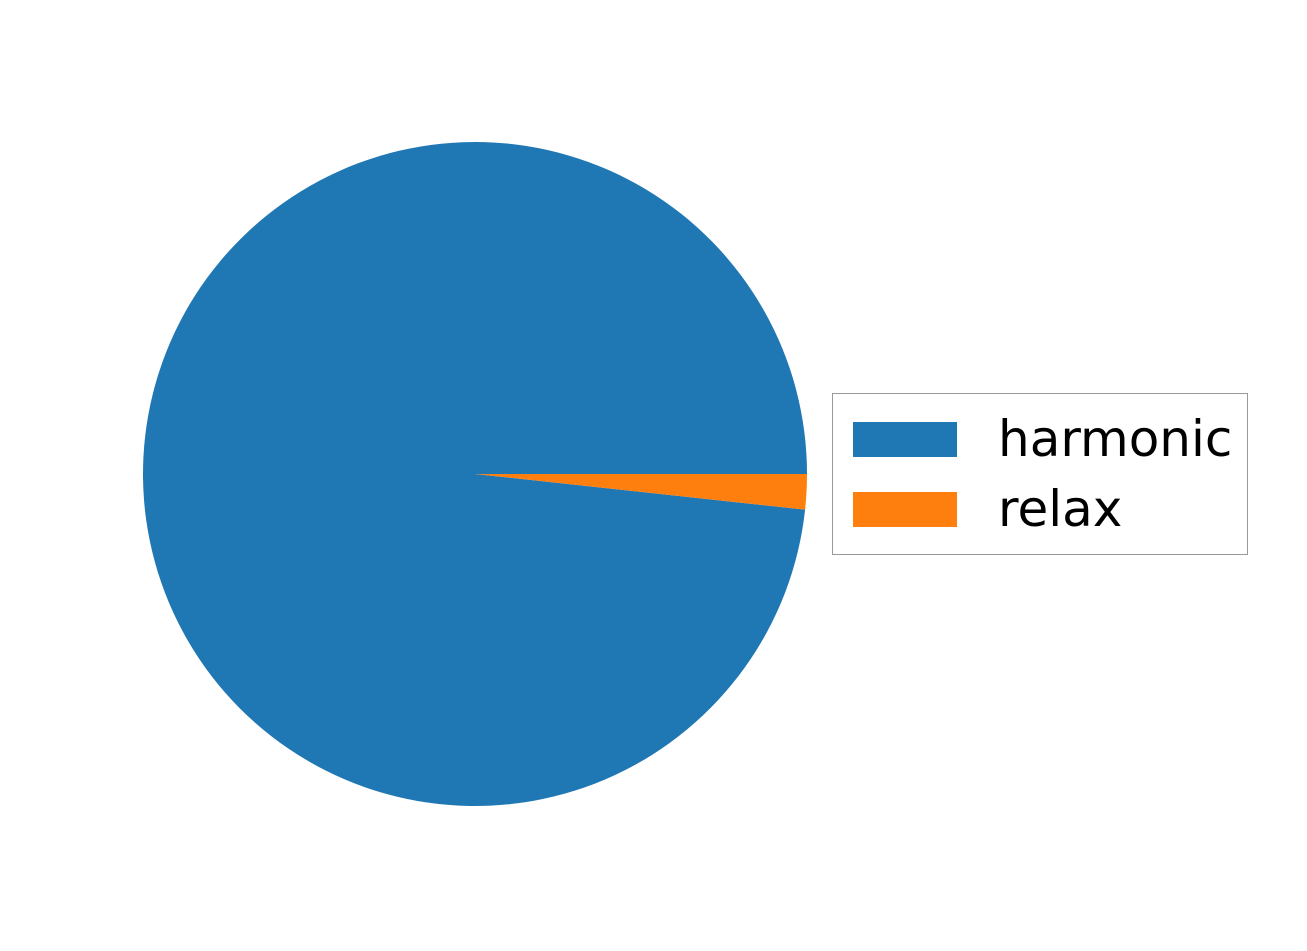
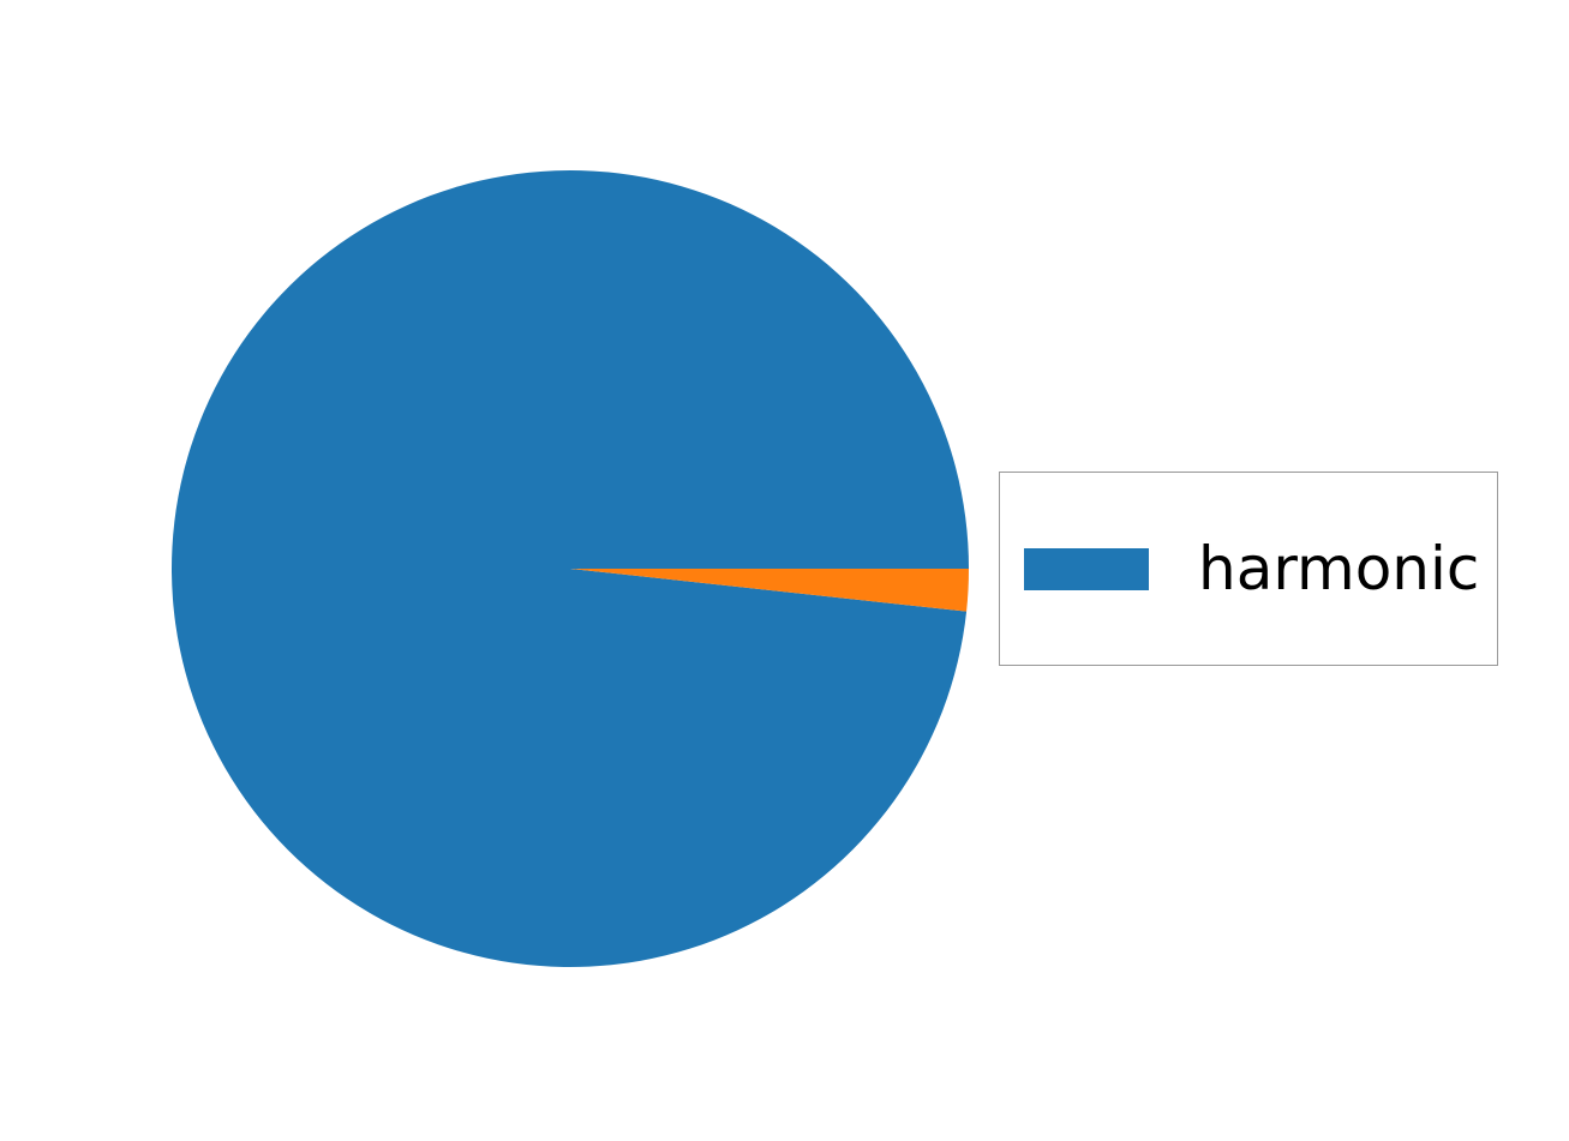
  harmonic
- relax
